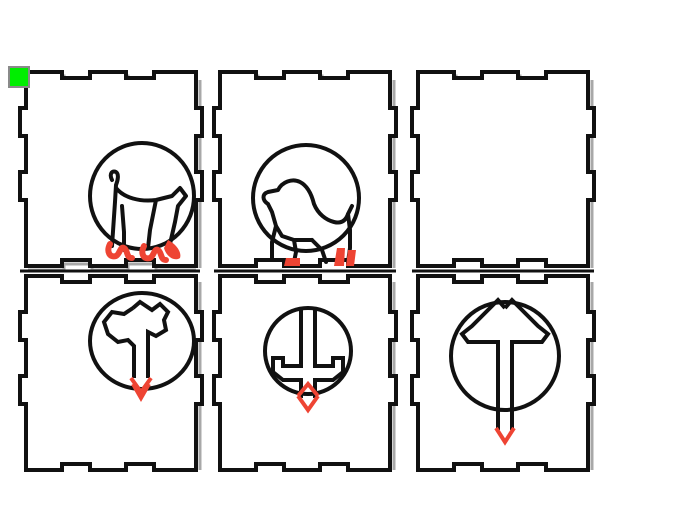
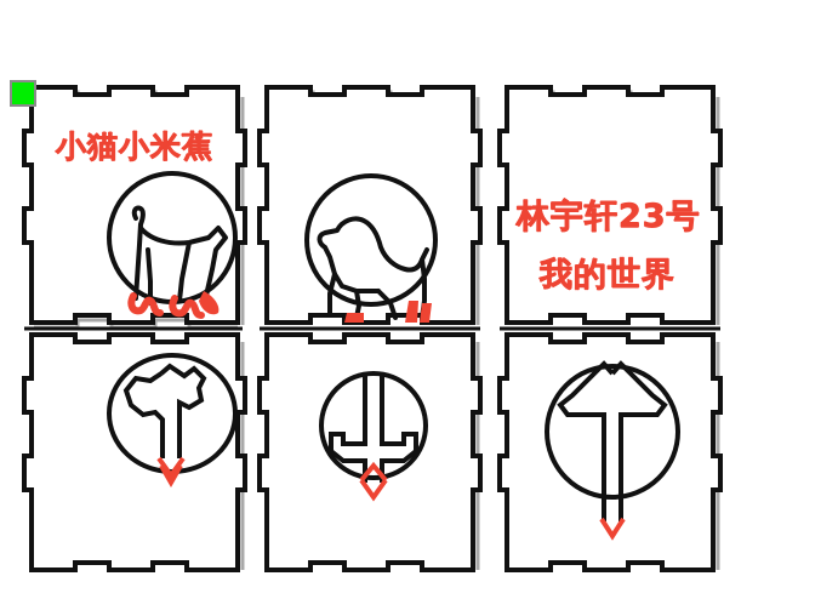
+ 小猫小米蕉
+ 林宇轩23号
+ 我的世界
